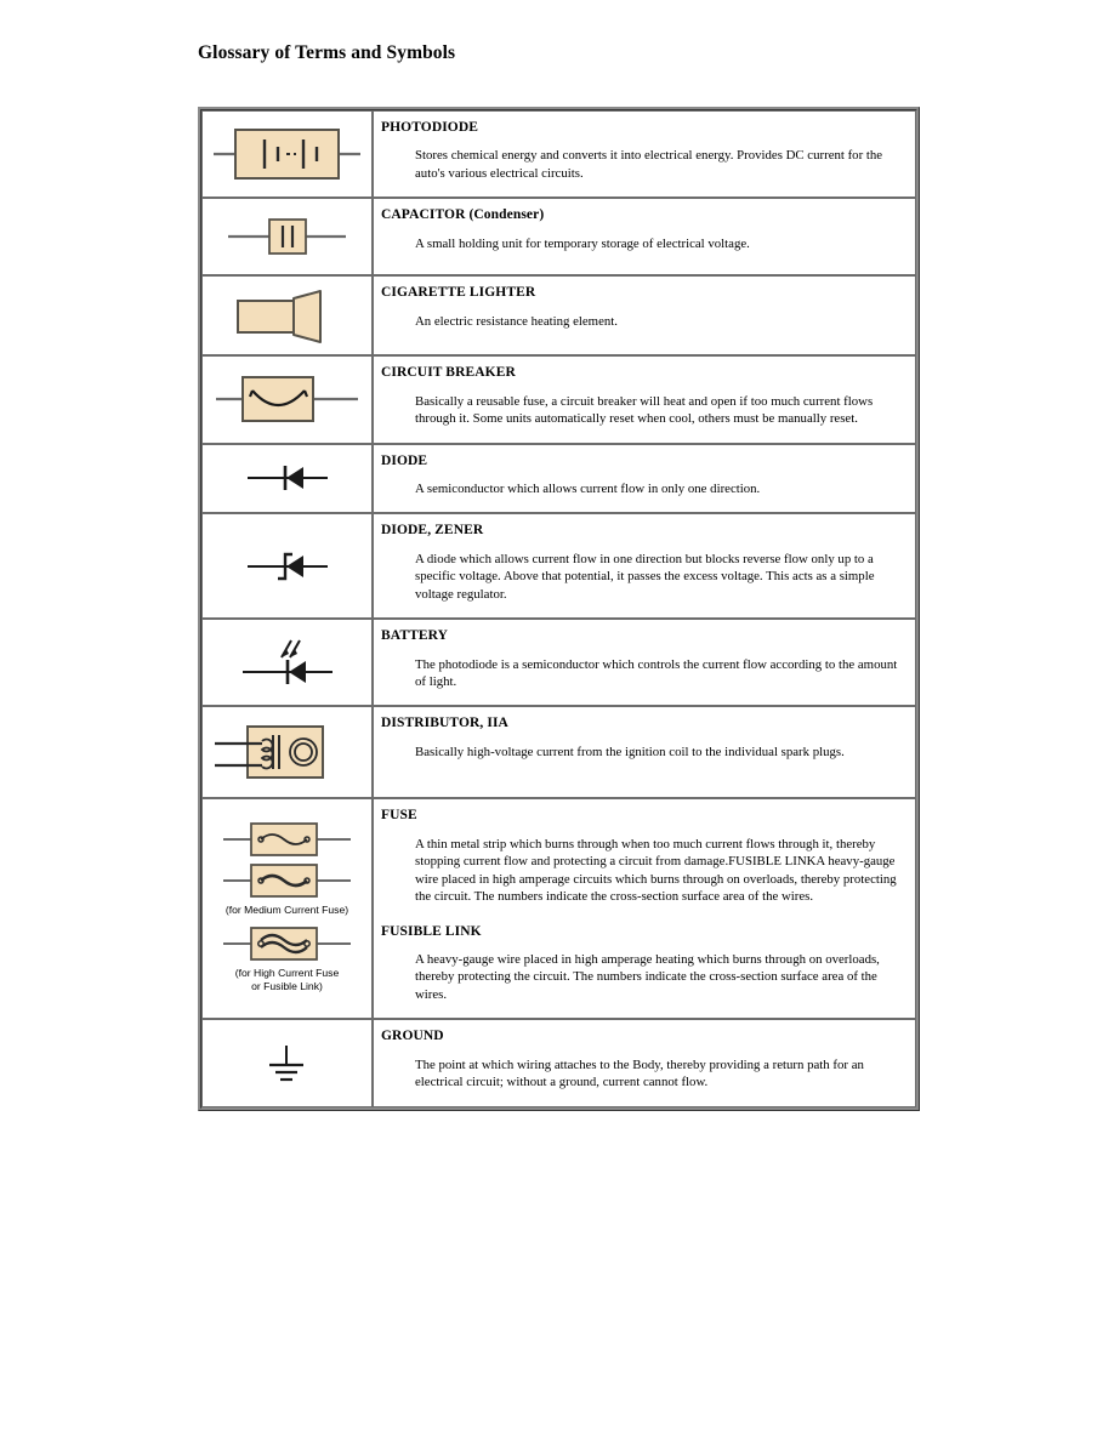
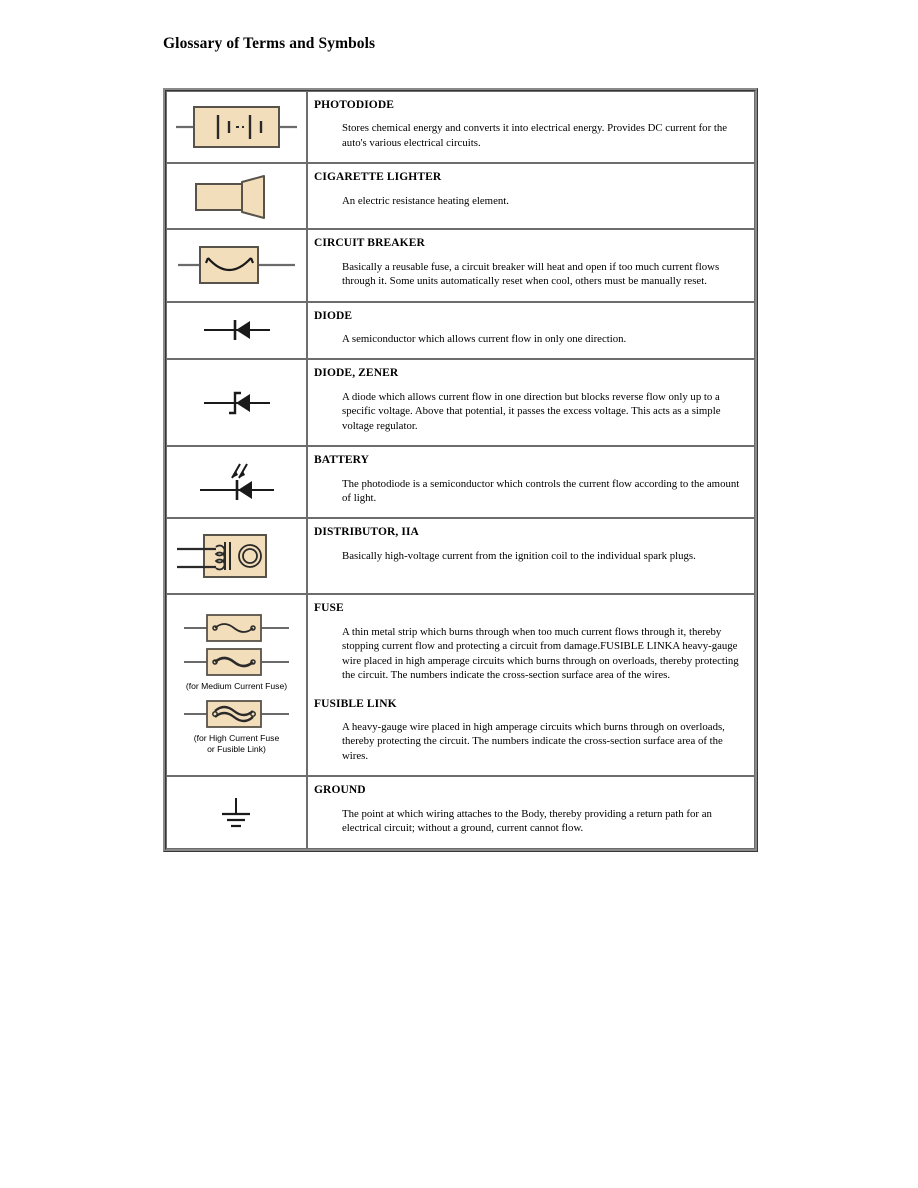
  Glossary of Terms and Symbols
  	PHOTODIODE Stores chemical energy and converts it into electrical energy. Provides DC current for the auto's various electrical circuits.
- 	CAPACITOR (Condenser) A small holding unit for temporary storage of electrical voltage.
  	CIGARETTE LIGHTER An electric resistance heating element.
  	CIRCUIT BREAKER Basically a reusable fuse, a circuit breaker will heat and open if too much current flows through it. Some units automatically reset when cool, others must be manually reset.
  	DIODE A semiconductor which allows current flow in only one direction.
  	DIODE, ZENER A diode which allows current flow in one direction but blocks reverse flow only up to a specific voltage. Above that potential, it passes the excess voltage. This acts as a simple voltage regulator.
  	BATTERY The photodiode is a semiconductor which controls the current flow according to the amount of light.
  	DISTRIBUTOR, IIA Basically high-voltage current from the ignition coil to the individual spark plugs.
- (for Medium Current Fuse) (for High Current Fuse or Fusible Link)	FUSE A thin metal strip which burns through when too much current flows through it, thereby stopping current flow and protecting a circuit from damage.FUSIBLE LINKA heavy-gauge wire placed in high amperage circuits which burns through on overloads, thereby protecting the circuit. The numbers indicate the cross-section surface area of the wires. FUSIBLE LINK A heavy-gauge wire placed in high amperage heating which burns through on overloads, thereby protecting the circuit. The numbers indicate the cross-section surface area of the wires.
+ (for Medium Current Fuse) (for High Current Fuse or Fusible Link)	FUSE A thin metal strip which burns through when too much current flows through it, thereby stopping current flow and protecting a circuit from damage.FUSIBLE LINKA heavy-gauge wire placed in high amperage circuits which burns through on overloads, thereby protecting the circuit. The numbers indicate the cross-section surface area of the wires. FUSIBLE LINK A heavy-gauge wire placed in high amperage circuits which burns through on overloads, thereby protecting the circuit. The numbers indicate the cross-section surface area of the wires.
  	GROUND The point at which wiring attaches to the Body, thereby providing a return path for an electrical circuit; without a ground, current cannot flow.
